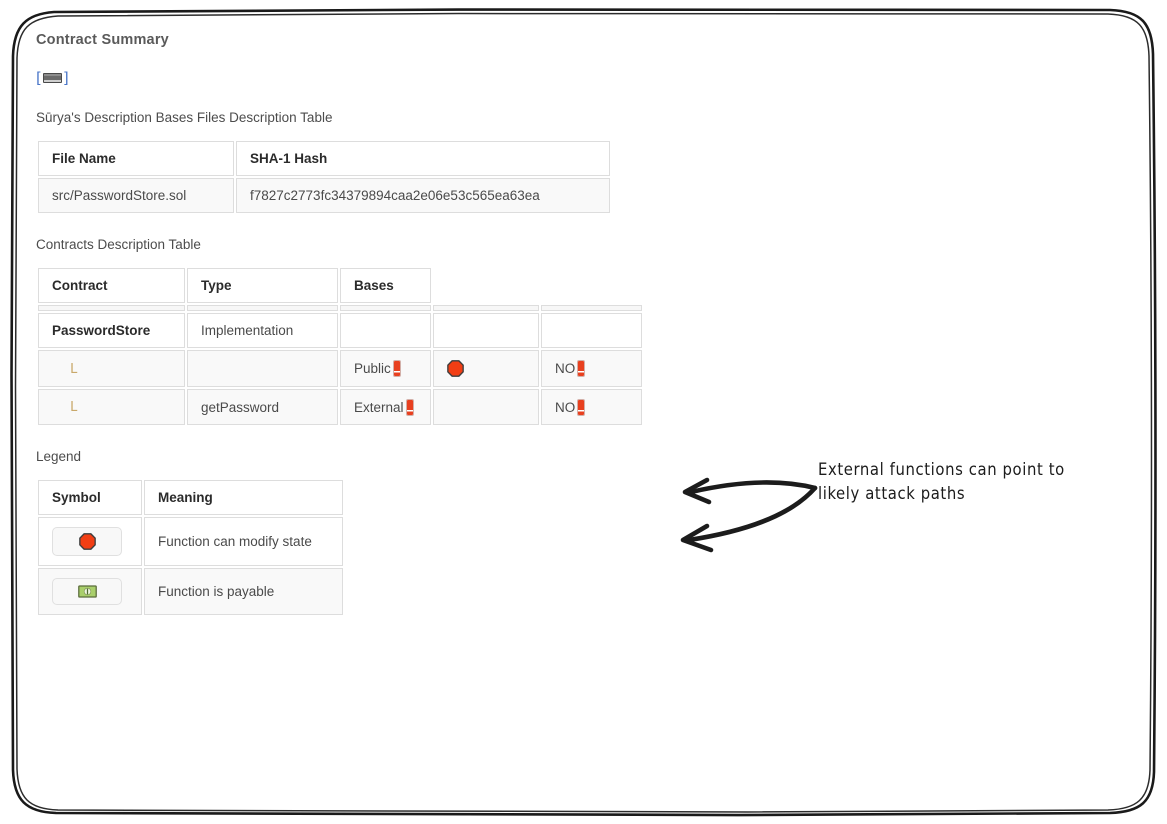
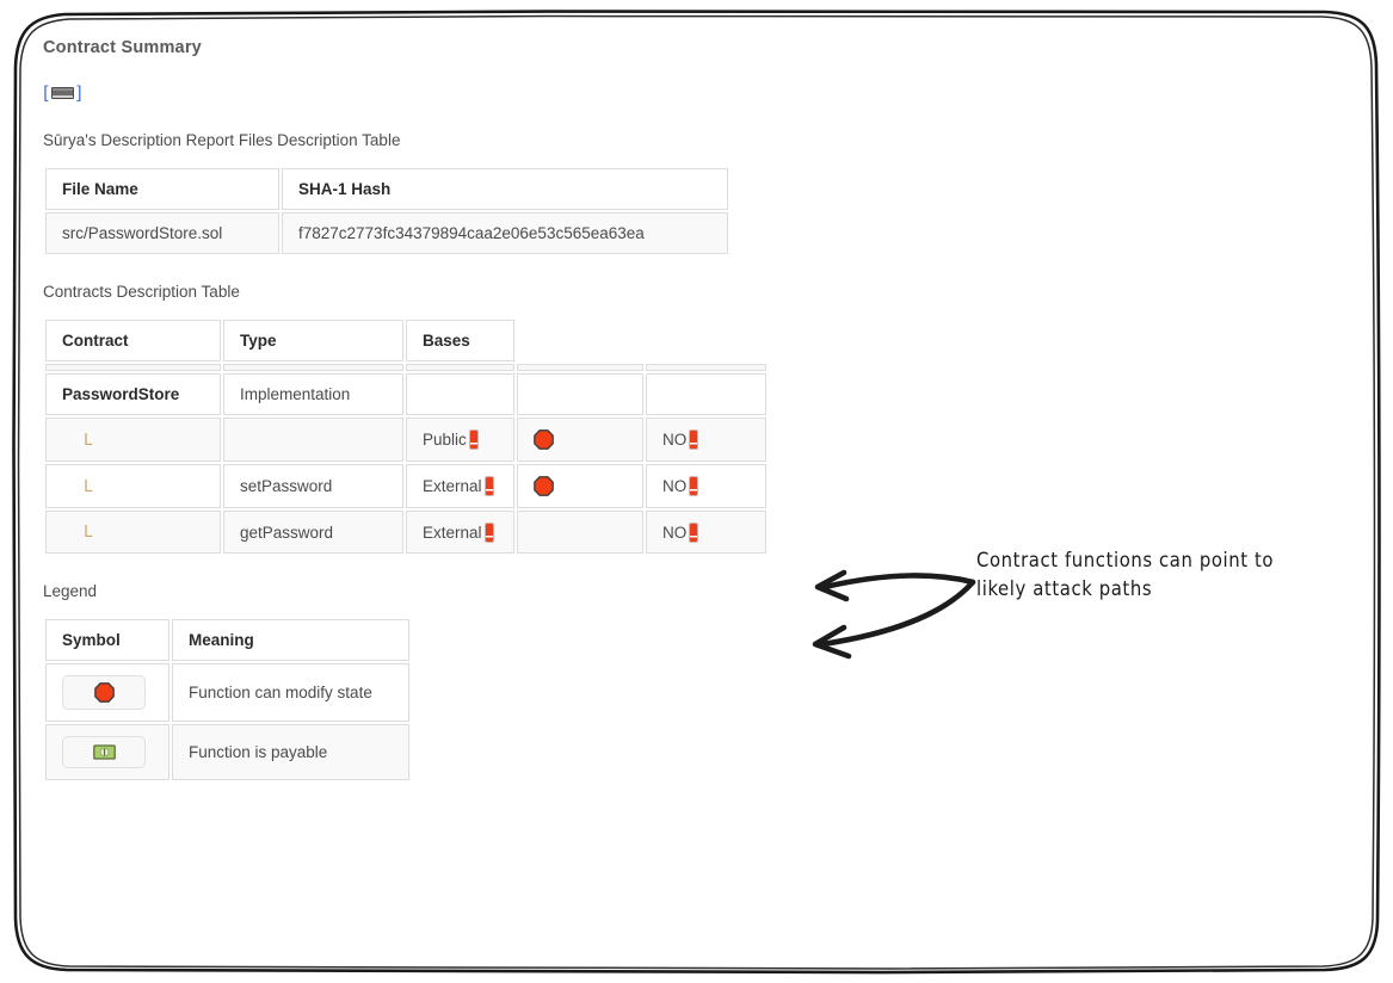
  Contract Summary
  [ ]
- Sūrya's Description Bases Files Description Table
+ Sūrya's Description Report Files Description Table
  File Name	SHA-1 Hash
  src/PasswordStore.sol	f7827c2773fc34379894caa2e06e53c565ea63ea
  Contracts Description Table
  Contract	Type	Bases
  PasswordStore	Implementation
  L		Public		NO
+ L	setPassword	External		NO
  L	getPassword	External		NO
  Legend
  Symbol	Meaning
  	Function can modify state
  	Function is payable
- External functions can point to
+ Contract functions can point to
  likely attack paths
